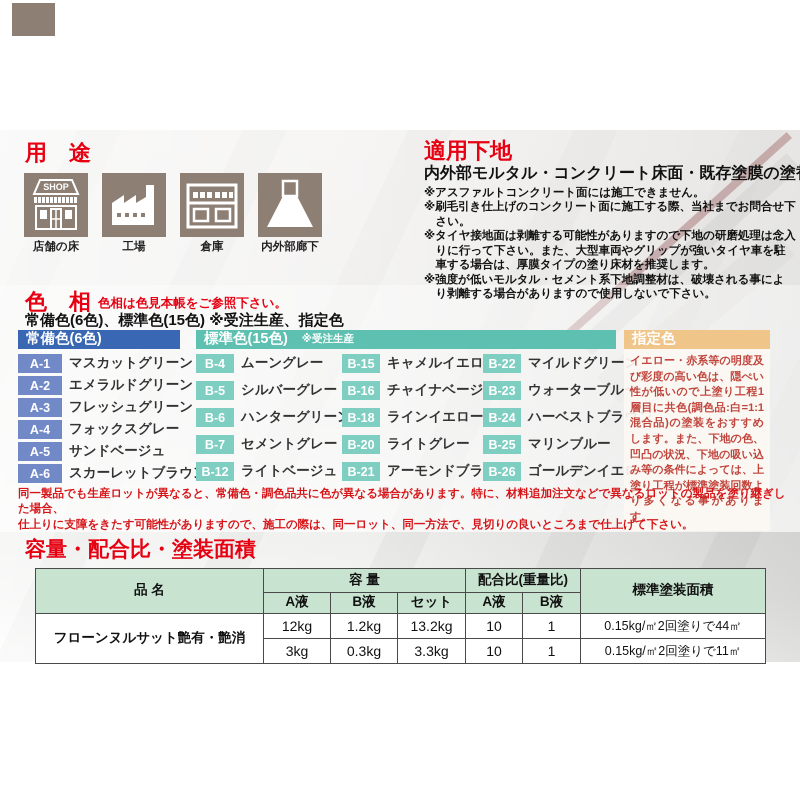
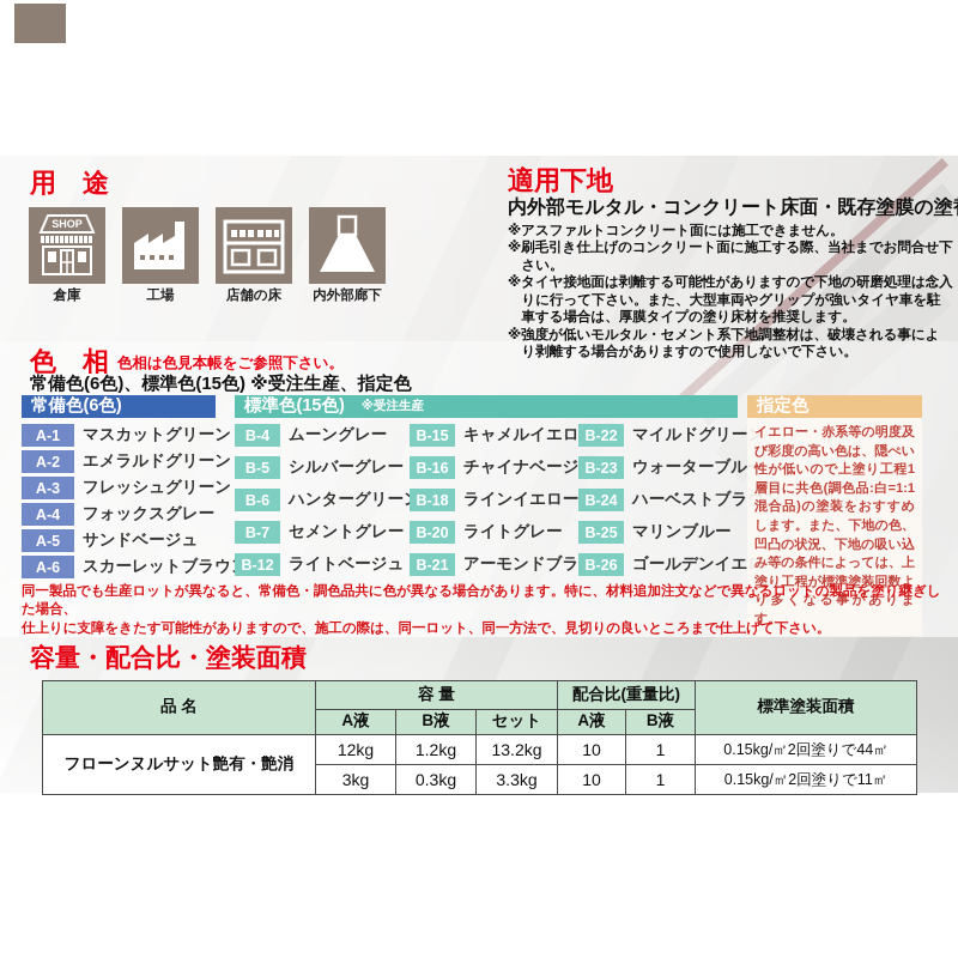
  用 途
  SHOP
- 店舗の床
+ 倉庫
  工場
- 倉庫
+ 店舗の床
  内外部廊下
  適用下地
  内外部モルタル・コンクリート床面・既存塗膜の塗
  ※アスファルトコンクリート面には施工できません。
  ※刷毛引き仕上げのコンクリート面に施工する際、当社までお問合せ下さい。
  ※タイヤ接地面は剥離する可能性がありますので下地の研磨処理は念入りに行って下さい。また、大型車両やグリップが強いタイヤ車を駐車する場合は、厚膜タイプの塗り床材を推奨します。
  ※強度が低いモルタル・セメント系下地調整材は、破壊される事により剥離する場合がありますので使用しないで下さい。
  色 相
  色相は色見本帳をご参照下さい。
  常備色(6色)、標準色(15色) ※受注生産、指定色
  常備色(6色)
  標準色(15色)
  ※受注生産
  指定色
  A-1
  マスカットグリーン
  A-2
  エメラルドグリーン
  A-3
  フレッシュグリーン
  A-4
  フォックスグレー
  A-5
  サンドベージュ
  A-6
  スカーレットブラウ
  B-4
  ムーングレー
  B-5
  シルバーグレー
  B-6
  ハンターグリー
  B-7
  セメントグレー
  B-12
  ライトベージュ
  B-15
  キャメルイエロ
  B-16
  チャイナベージ
  B-18
  ラインイエロー
  B-20
  ライトグレー
  B-21
  アーモンドブラ
  B-22
  マイルドグリー
  B-23
  ウォーターブル
  B-24
  ハーベストブラ
  B-25
  マリンブルー
  B-26
  ゴールデンイエ
  イエロー・赤系等の明度及び彩度の高い色は、隠ぺい性が低いので上塗り工程1層目に共色(調色品:白=1:1混合品)の塗装をおすすめします。また、下地の色、凹凸の状況、下地の吸い込み等の条件によっては、上塗り工程が標準塗装回数より多くなる事があります。
  同一製品でも生産ロットが異なると、常備色・調色品共に色が異なる場合があります。特に、材料追加注文などで異なるロットの製品を塗り継ぎした場合、
  仕上りに支障をきたす可能性がありますので、施工の際は、同一ロット、同一方法で、見切りの良いところまで仕上げて下さい。
  容量・配合比・塗装面積
  品 名	容 量	配合比(重量比)	標準塗装面積
  A液	B液	セット	A液	B液
  フローンヌルサット艶有・艶消	12kg	1.2kg	13.2kg	10	1	0.15kg/㎡2回塗りで44㎡
  3kg	0.3kg	3.3kg	10	1	0.15kg/㎡2回塗りで11㎡
